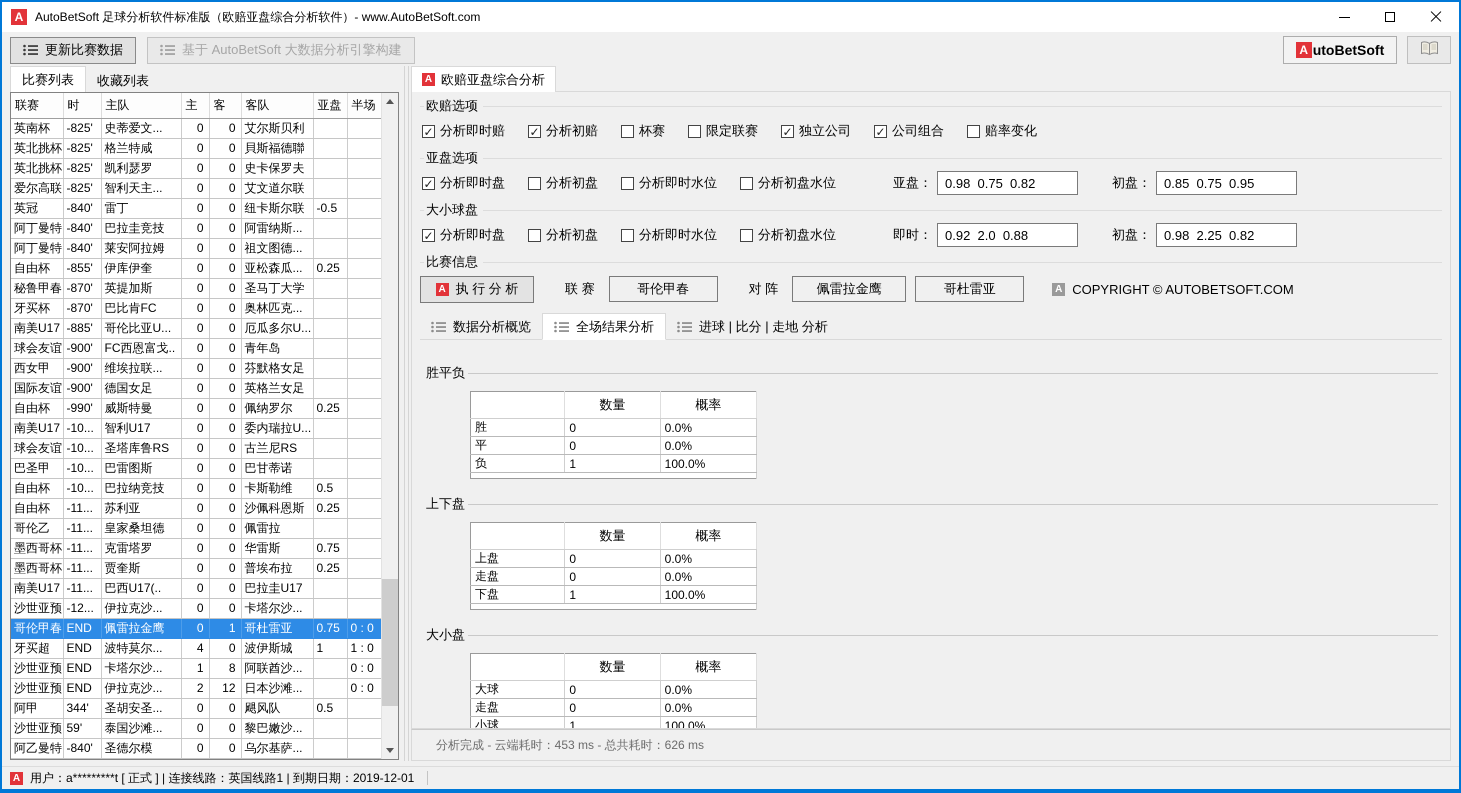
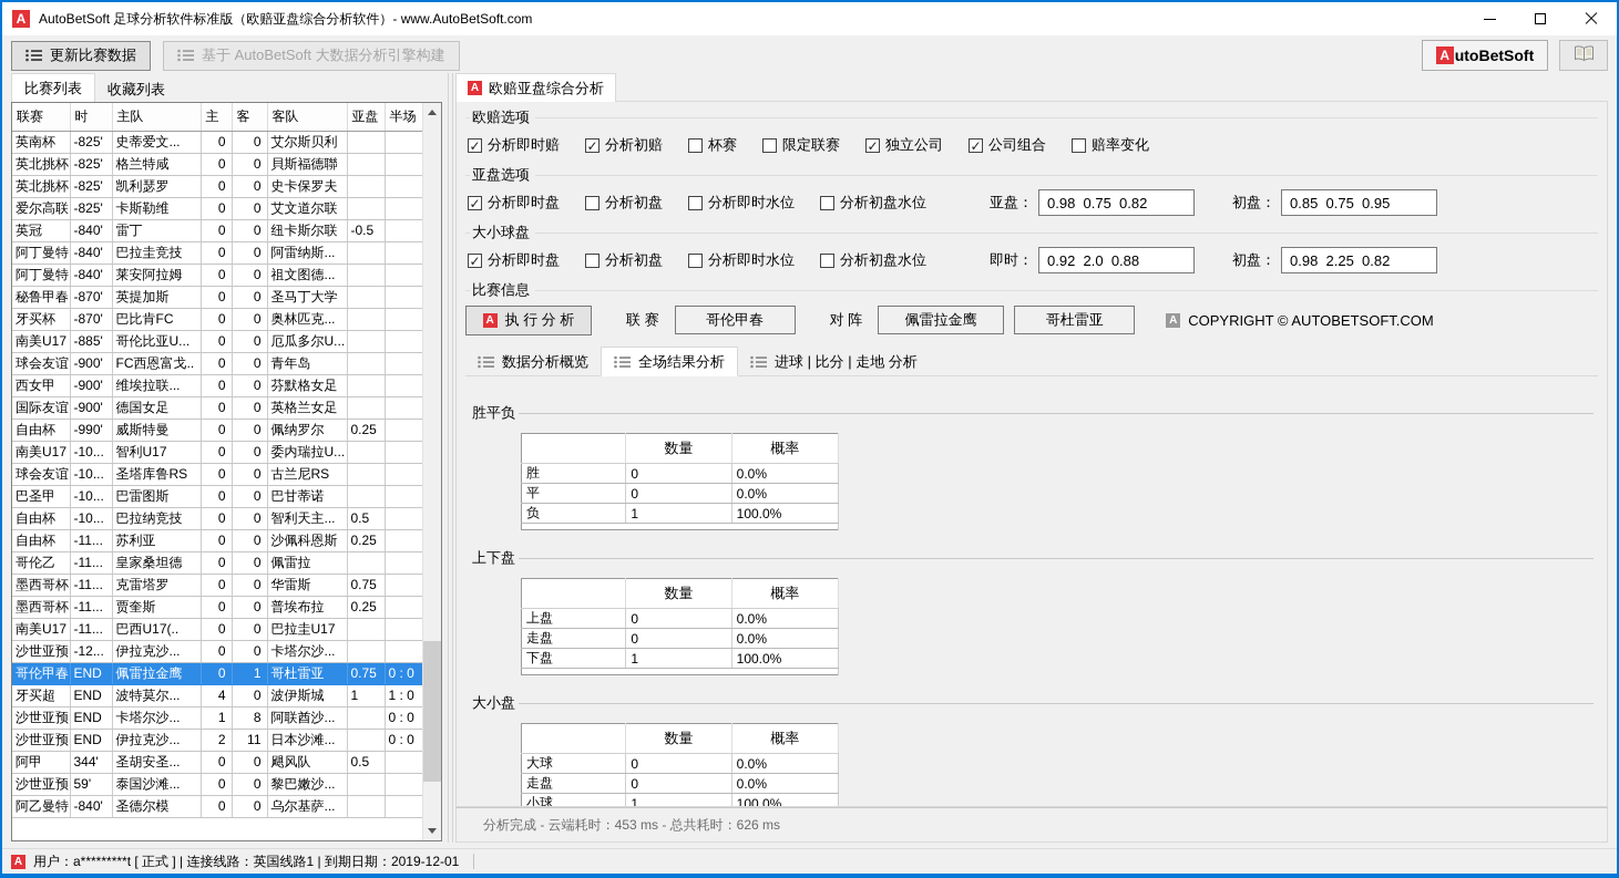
  A
  AutoBetSoft 足球分析软件标准版（欧赔亚盘综合分析软件）- www.AutoBetSoft.com
  更新比赛数据
  基于 AutoBetSoft 大数据分析引擎构建
  A
  utoBetSoft
  比赛列表
  收藏列表
  	联赛	时	主队	主	客	客队	亚盘	半场
  英南杯	-825'	史蒂爱文...	0	0	艾尔斯贝利
  英北挑杯	-825'	格兰特咸	0	0	貝斯福德聯
  英北挑杯	-825'	凯利瑟罗	0	0	史卡保罗夫
- 爱尔高联	-825'	智利天主...	0	0	艾文道尔联
+ 爱尔高联	-825'	卡斯勒维	0	0	艾文道尔联
  英冠	-840'	雷丁	0	0	纽卡斯尔联	-0.5
  阿丁曼特	-840'	巴拉圭竞技	0	0	阿雷纳斯...
  阿丁曼特	-840'	莱安阿拉姆	0	0	祖文图德...
- 自由杯	-855'	伊库伊奎	0	0	亚松森瓜...	0.25
  秘鲁甲春	-870'	英提加斯	0	0	圣马丁大学
  牙买杯	-870'	巴比肯FC	0	0	奥林匹克...
  南美U17	-885'	哥伦比亚U...	0	0	厄瓜多尔U...
  球会友谊	-900'	FC西恩富戈..	0	0	青年岛
  西女甲	-900'	维埃拉联...	0	0	芬默格女足
  国际友谊	-900'	德国女足	0	0	英格兰女足
  自由杯	-990'	威斯特曼	0	0	佩纳罗尔	0.25
  南美U17	-10...	智利U17	0	0	委内瑞拉U...
  球会友谊	-10...	圣塔库鲁RS	0	0	古兰尼RS
  巴圣甲	-10...	巴雷图斯	0	0	巴甘蒂诺
- 自由杯	-10...	巴拉纳竞技	0	0	卡斯勒维	0.5
+ 自由杯	-10...	巴拉纳竞技	0	0	智利天主...	0.5
  自由杯	-11...	苏利亚	0	0	沙佩科恩斯	0.25
  哥伦乙	-11...	皇家桑坦德	0	0	佩雷拉
  墨西哥杯	-11...	克雷塔罗	0	0	华雷斯	0.75
  墨西哥杯	-11...	贾奎斯	0	0	普埃布拉	0.25
  南美U17	-11...	巴西U17(..	0	0	巴拉圭U17
  沙世亚预	-12...	伊拉克沙...	0	0	卡塔尔沙...
  哥伦甲春	END	佩雷拉金鹰	0	1	哥杜雷亚	0.75	0 : 0
  牙买超	END	波特莫尔...	4	0	波伊斯城	1	1 : 0
  沙世亚预	END	卡塔尔沙...	1	8	阿联酋沙...		0 : 0
- 沙世亚预	END	伊拉克沙...	2	12	日本沙滩...		0 : 0
+ 沙世亚预	END	伊拉克沙...	2	11	日本沙滩...		0 : 0
  阿甲	344'	圣胡安圣...	0	0	飓风队	0.5
  沙世亚预	59'	泰国沙滩...	0	0	黎巴嫩沙...
  阿乙曼特	-840'	圣德尔模	0	0	乌尔基萨...
  A
  欧赔亚盘综合分析
  欧赔选项
  分析即时赔
  分析初赔
  杯赛
  限定联赛
  独立公司
  公司组合
  赔率变化
  亚盘选项
  分析即时盘
  分析初盘
  分析即时水位
  分析初盘水位
  亚盘：
  0.98 0.75 0.82
  初盘：
  0.85 0.75 0.95
  大小球盘
  分析即时盘
  分析初盘
  分析即时水位
  分析初盘水位
  即时：
  0.92 2.0 0.88
  初盘：
  0.98 2.25 0.82
  比赛信息
  A
  执 行 分 析
  联 赛
  哥伦甲春
  对 阵
  佩雷拉金鹰
  哥杜雷亚
  A
  COPYRIGHT © AUTOBETSOFT.COM
  数据分析概览
  全场结果分析
  进球 | 比分 | 走地 分析
  胜平负
  	数量	概率
  胜	0	0.0%
  平	0	0.0%
  负	1	100.0%
  上下盘
  	数量	概率
  上盘	0	0.0%
  走盘	0	0.0%
  下盘	1	100.0%
  大小盘
  	数量	概率
  大球	0	0.0%
  走盘	0	0.0%
  小球	1	100.0%
  分析完成 - 云端耗时：453 ms - 总共耗时：626 ms
  A
  用户：a*********t [ 正式 ] | 连接线路：英国线路1 | 到期日期：2019-12-01
